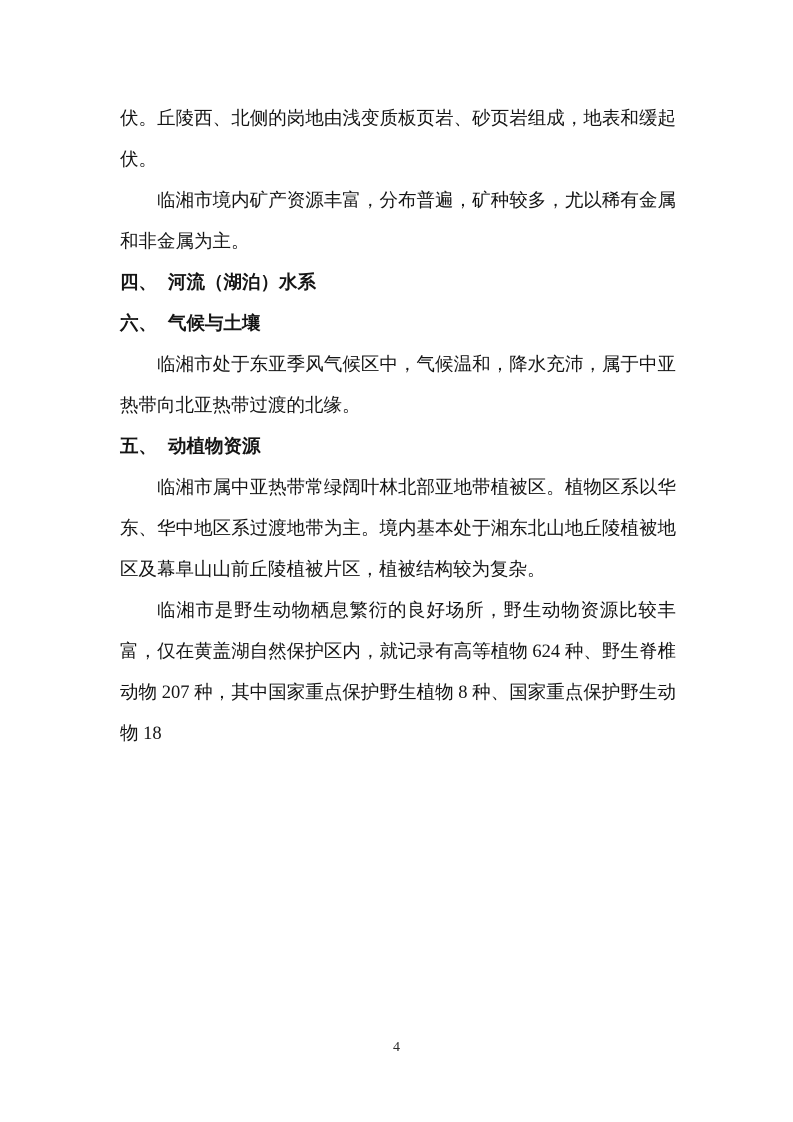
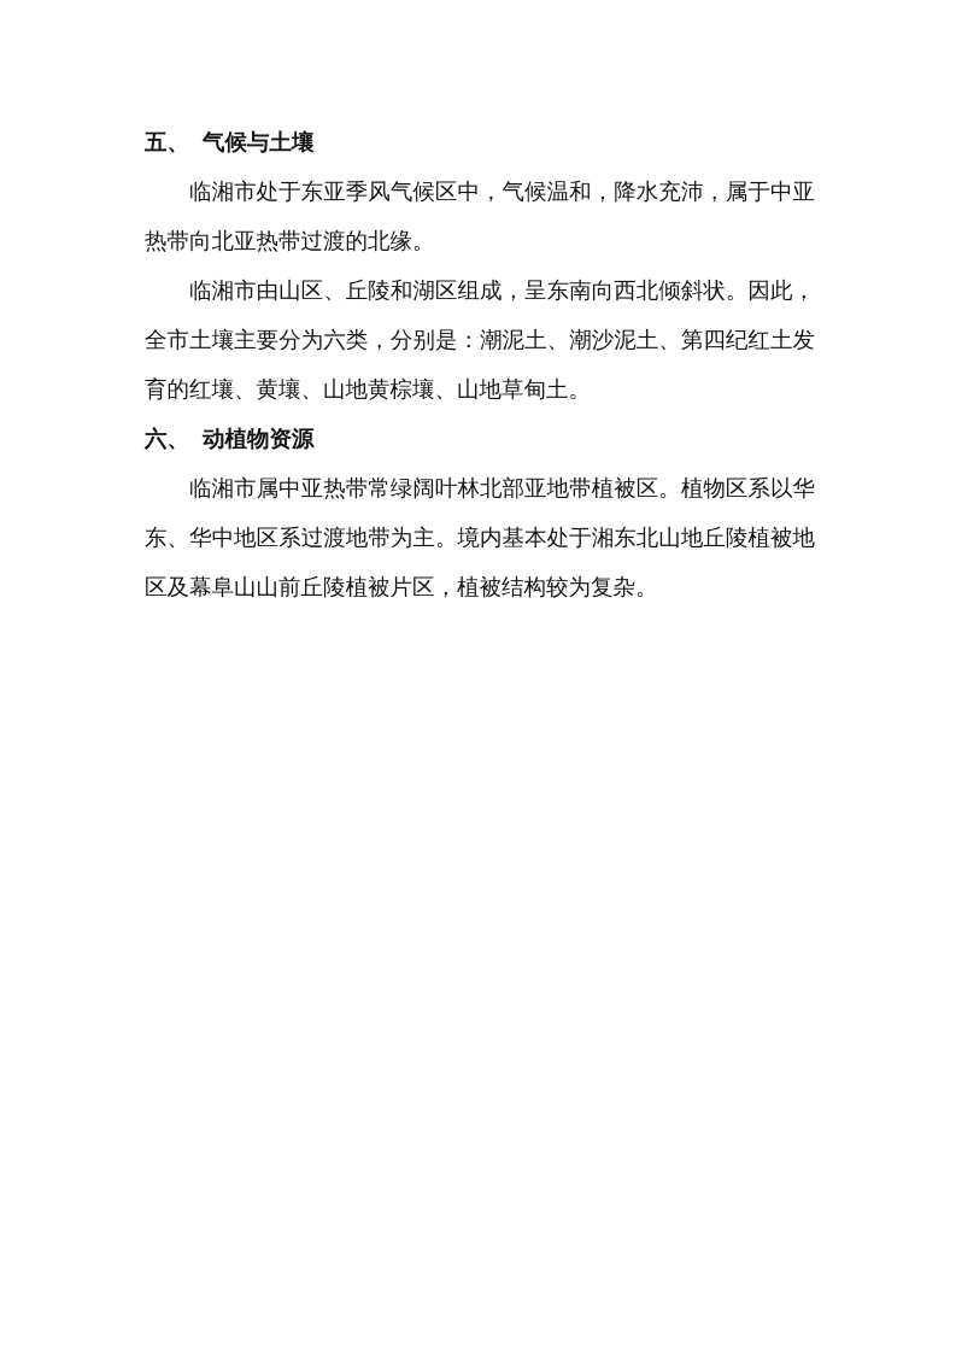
- 伏。丘陵西、北侧的岗地由浅变质板页岩、砂页岩组成，地表和缓起伏。
- 临湘市境内矿产资源丰富，分布普遍，矿种较多，尤以稀有金属和非金属为主。
- 四、 河流（湖泊）水系
- 六、 气候与土壤
+ 五、 气候与土壤
  临湘市处于东亚季风气候区中，气候温和，降水充沛，属于中亚热带向北亚热带过渡的北缘。
+ 临湘市由山区、丘陵和湖区组成，呈东南向西北倾斜状。因此，全市土壤主要分为六类，分别是：潮泥土、潮沙泥土、第四纪红土发育的红壤、黄壤、山地黄棕壤、山地草甸土。
- 五、 动植物资源
+ 六、 动植物资源
  临湘市属中亚热带常绿阔叶林北部亚地带植被区。植物区系以华东、华中地区系过渡地带为主。境内基本处于湘东北山地丘陵植被地区及幕阜山山前丘陵植被片区，植被结构较为复杂。
- 临湘市是野生动物栖息繁衍的良好场所，野生动物资源比较丰富，仅在黄盖湖自然保护区内，就记录有高等植物 624 种、野生脊椎动物 207 种，其中国家重点保护野生植物 8 种、国家重点保护野生动物 18
- 4
